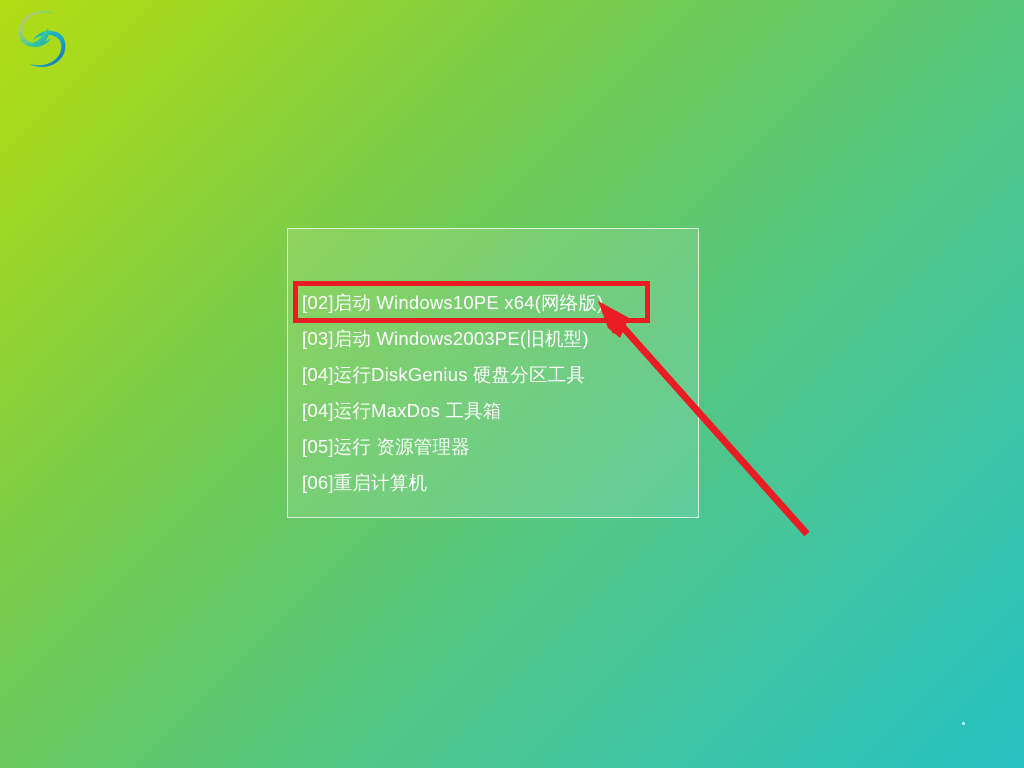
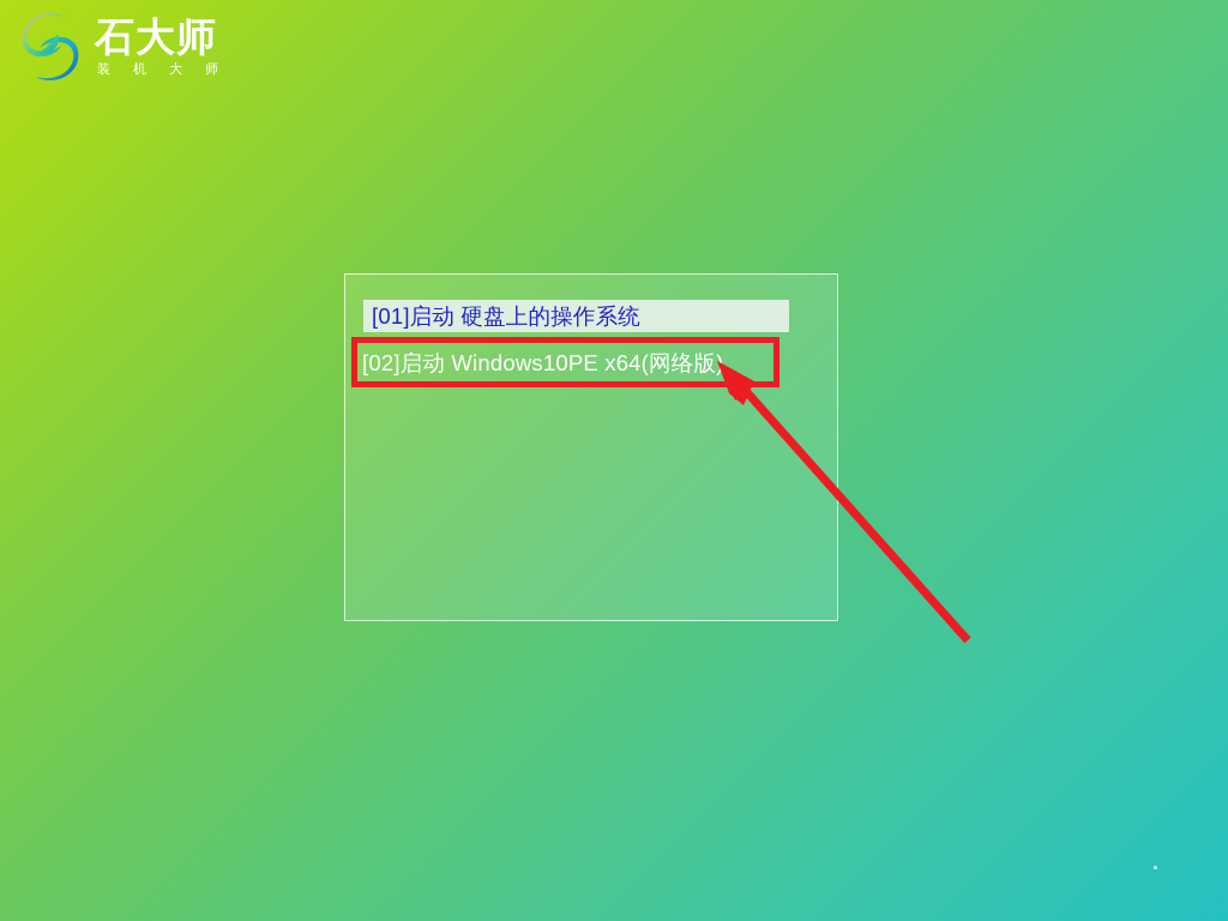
+ 石大师
+ 装 机 大 师
+ [01]启动 硬盘上的操作系统
  [02]启动 Windows10PE x64(网络版
- [03]启动 Windows2003PE(旧机型)
- [04]运行DiskGenius 硬盘分区工具
- [04]运行MaxDos 工具箱
- [05]运行 资源管理器
- [06]重启计算机
